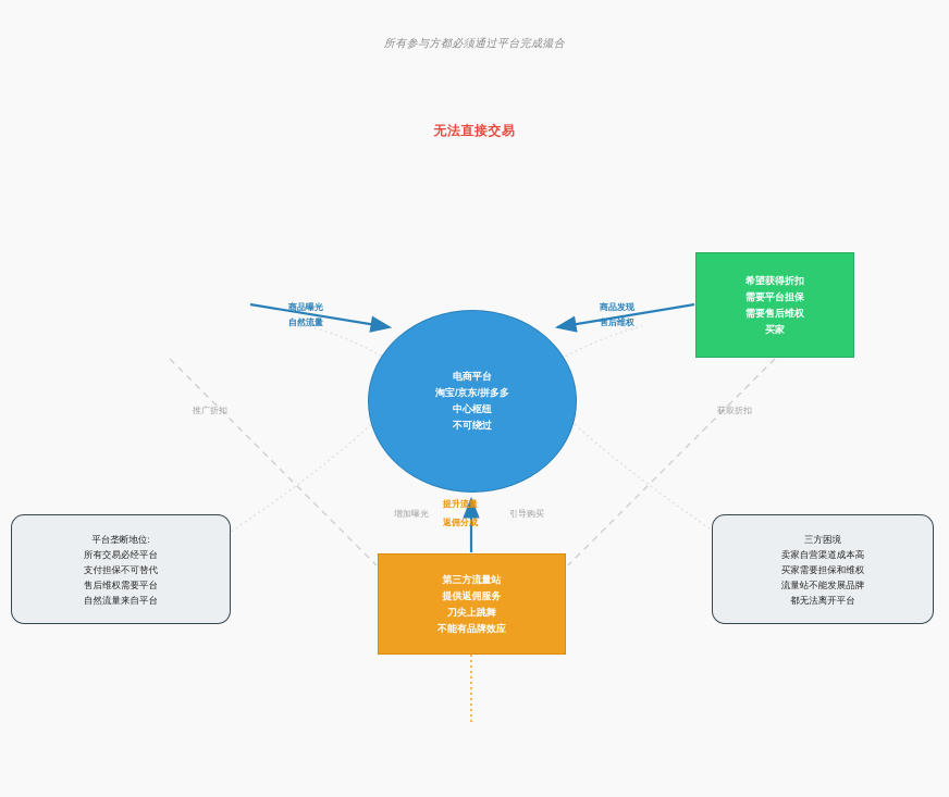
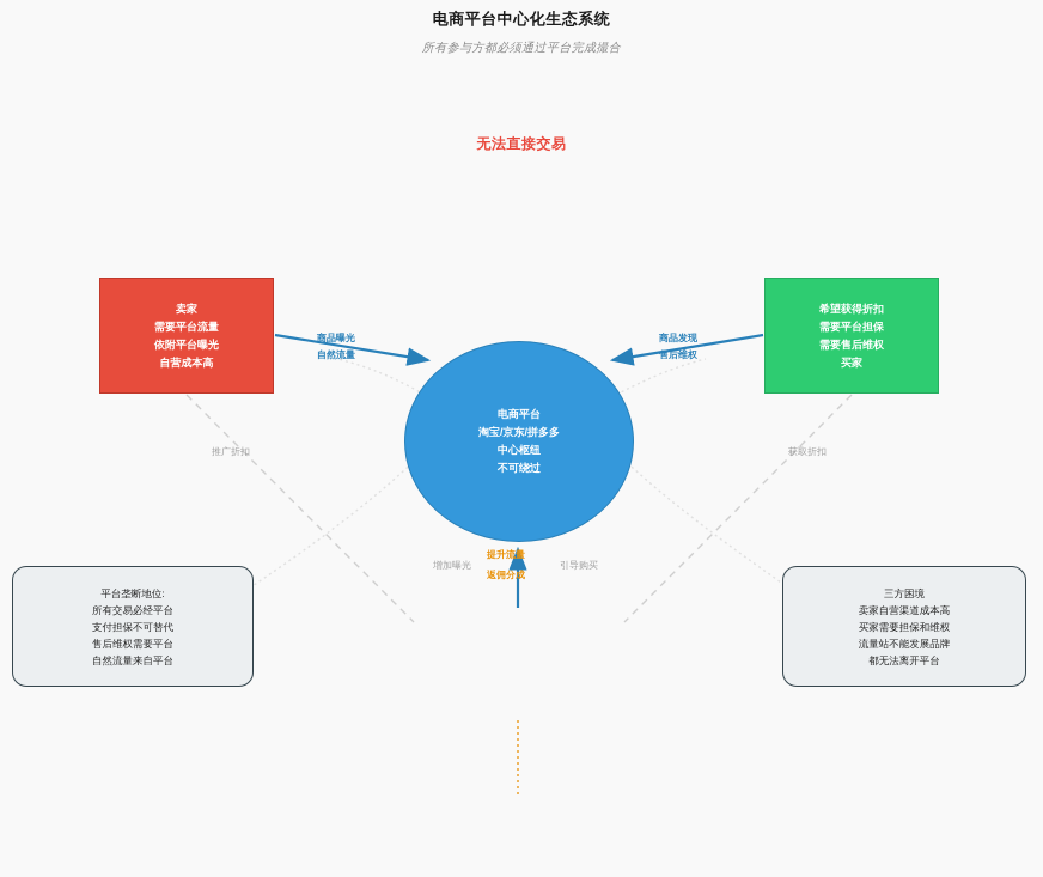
+ 电商平台中心化生态系统
  所有参与方都必须通过平台完成撮合
  无法直接交易
+ 卖家
+ 需要平台流量
+ 依附平台曝光
+ 自营成本高
  希望获得折扣
  需要平台担保
  需要售后维权
  买家
  电商平台
  淘宝/京东/拼多多
  中心枢纽
  不可绕过
- 第三方流量站
- 提供返佣服务
- 刀尖上跳舞
- 不能有品牌效应
  平台垄断地位:
  所有交易必经平台
  支付担保不可替代
  售后维权需要平台
  自然流量来自平台
  三方困境
  卖家自营渠道成本高
  买家需要担保和维权
  流量站不能发展品牌
  都无法离开平台
  商品曝光
  自然流量
  商品发现
  售后维权
  提升流量
  返佣分成
  推广折扣
  获取折扣
  增加曝光
  引导购买
